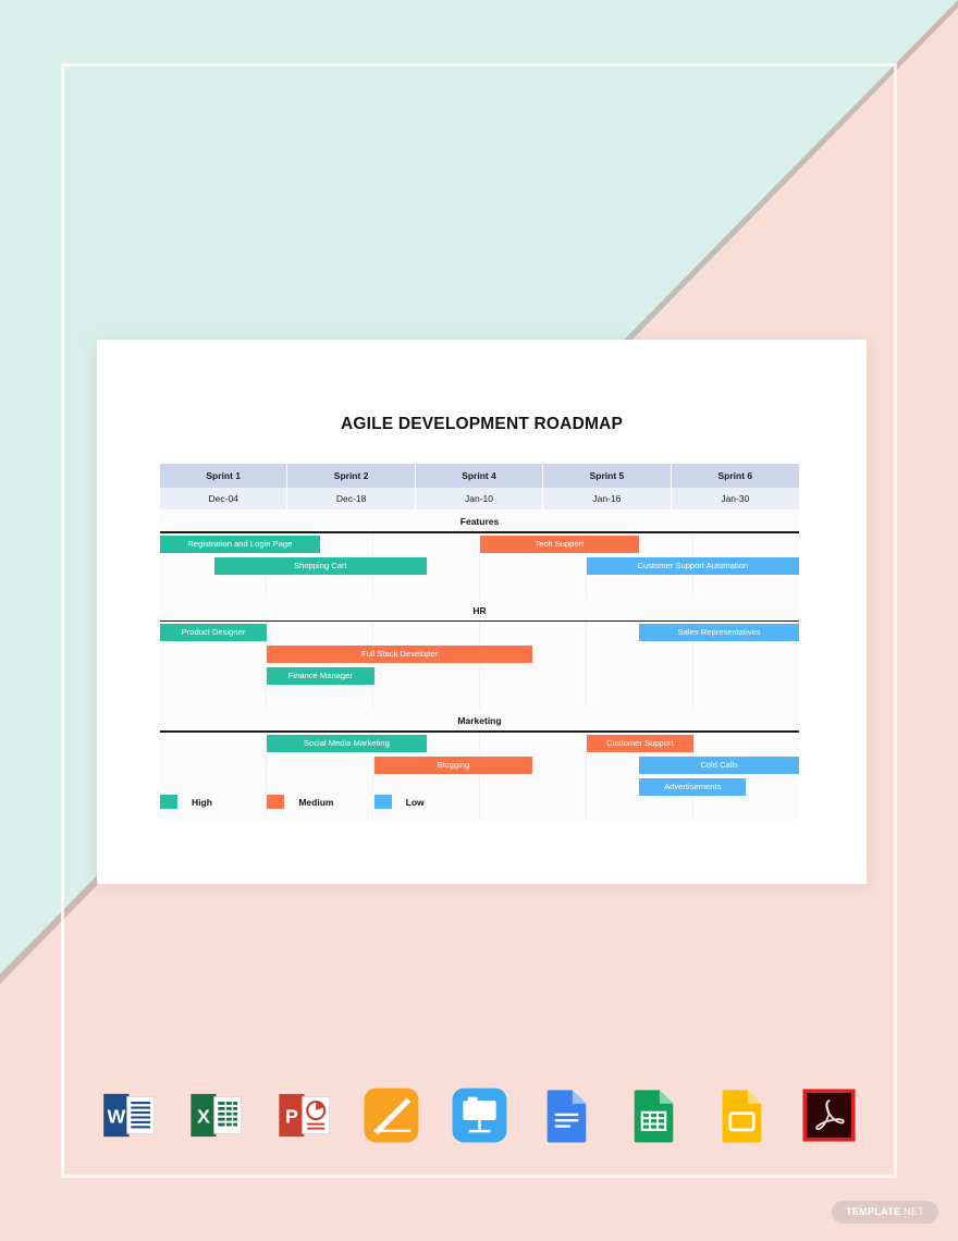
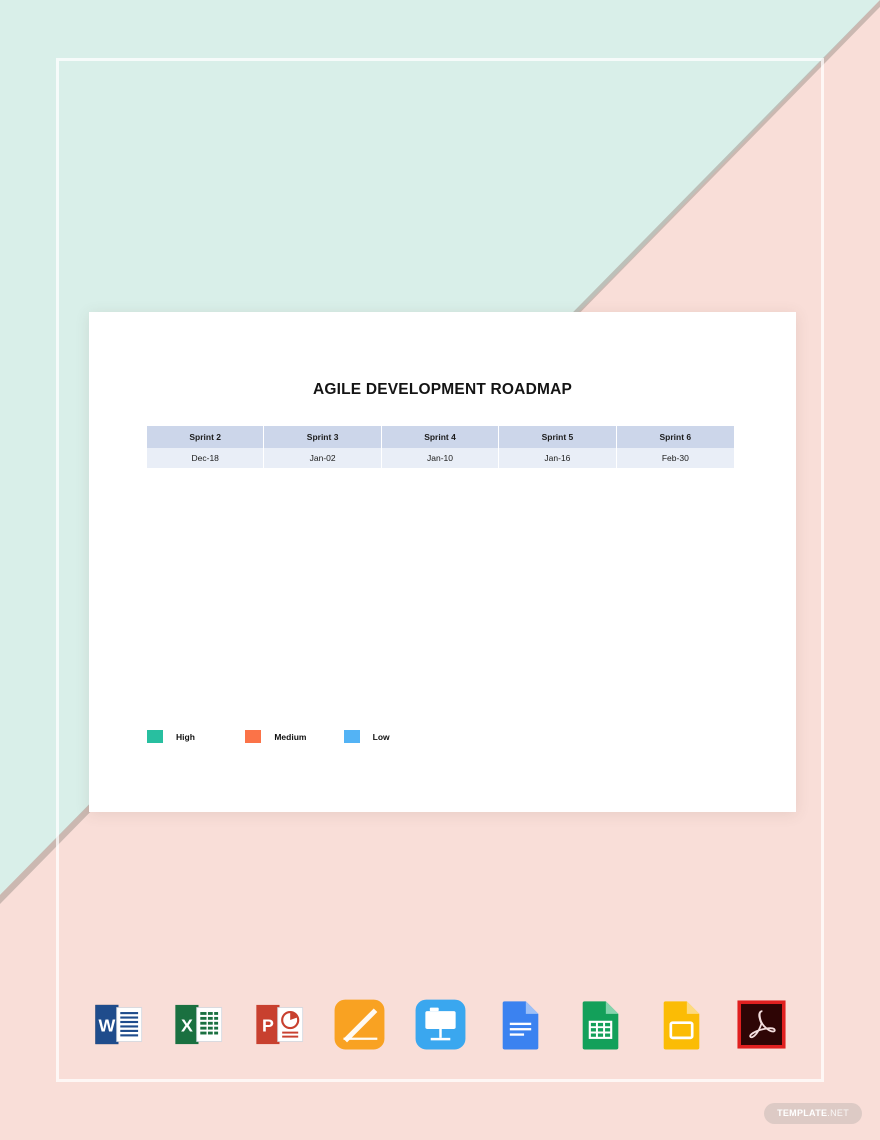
  AGILE DEVELOPMENT ROADMAP
- Sprint 1
- Dec-04
  Sprint 2
  Dec-18
+ Sprint 3
+ Jan-02
  Sprint 4
  Jan-10
  Sprint 5
  Jan-16
  Sprint 6
- Jan-30
+ Feb-30
- Features
- Registration and Login Page
- Tech Support
- Shopping Cart
- Customer Support Automation
- HR
- Product Designer
- Sales Representatives
- Full Stack Developer
- Finance Manager
- Marketing
- Social Media Marketing
- Customer Support
- Blogging
- Cold Calls
- Advertisements
  High
  Medium
  Low
  W
  X
  P
  TEMPLATE.NET
